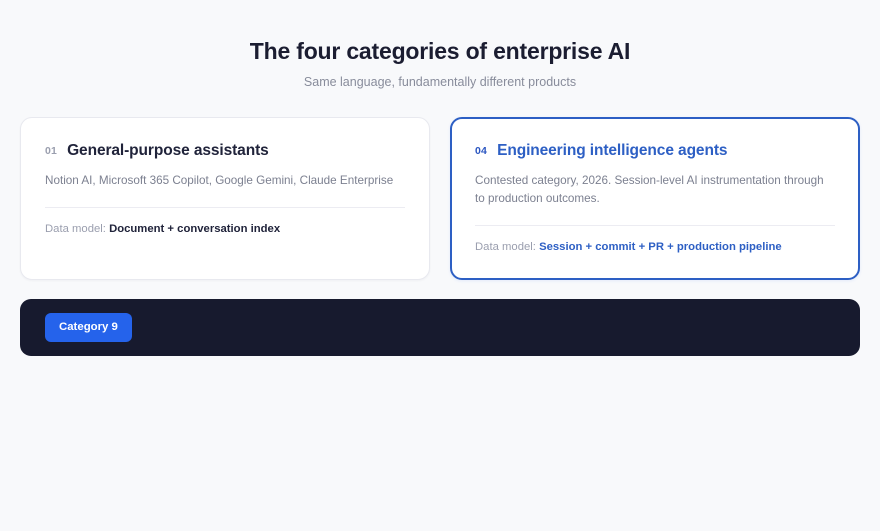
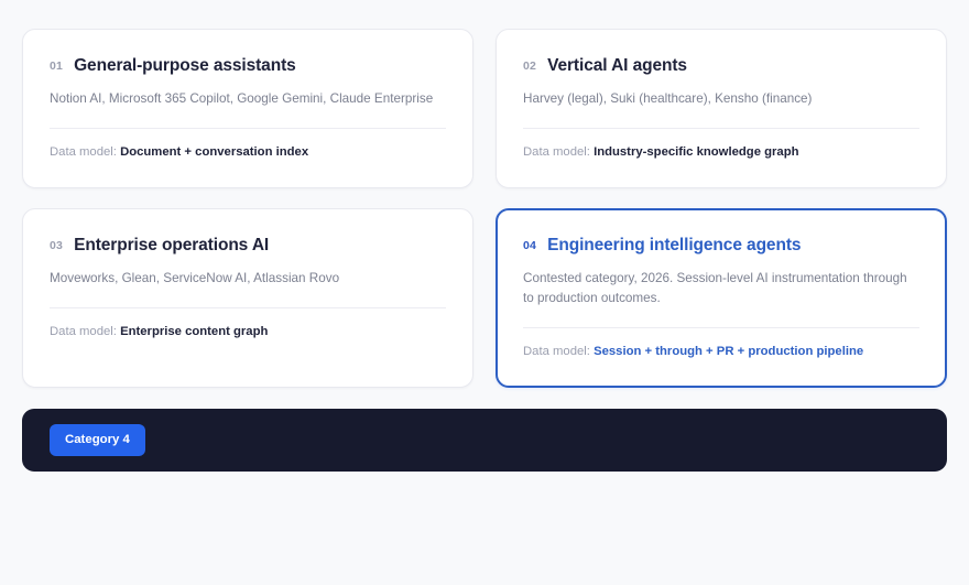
- The four categories of enterprise AI
- Same language, fundamentally different products
  01
  General-purpose assistants
  Notion AI, Microsoft 365 Copilot, Google Gemini, Claude Enterprise
  Data model: Document + conversation index
+ 02
+ Vertical AI agents
+ Harvey (legal), Suki (healthcare), Kensho (finance)
+ Data model: Industry-specific knowledge graph
+ 03
+ Enterprise operations AI
+ Moveworks, Glean, ServiceNow AI, Atlassian Rovo
+ Data model: Enterprise content graph
  04
  Engineering intelligence agents
  Contested category, 2026. Session-level AI instrumentation through to production outcomes.
- Data model: Session + commit + PR + production pipeline
+ Data model: Session + through + PR + production pipeline
- Category 9
+ Category 4
